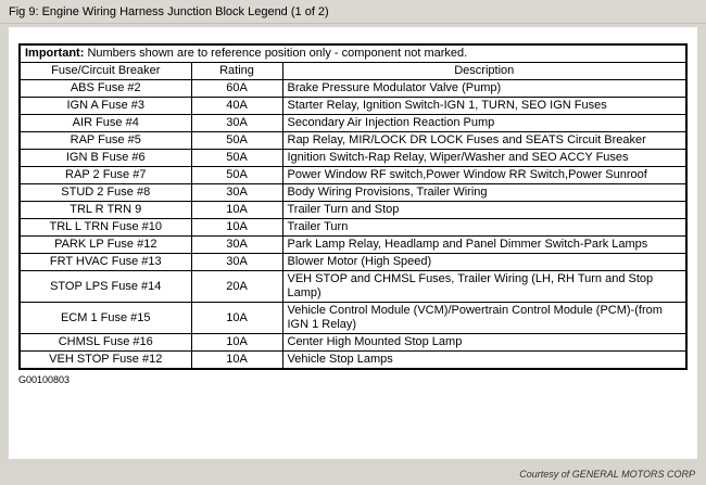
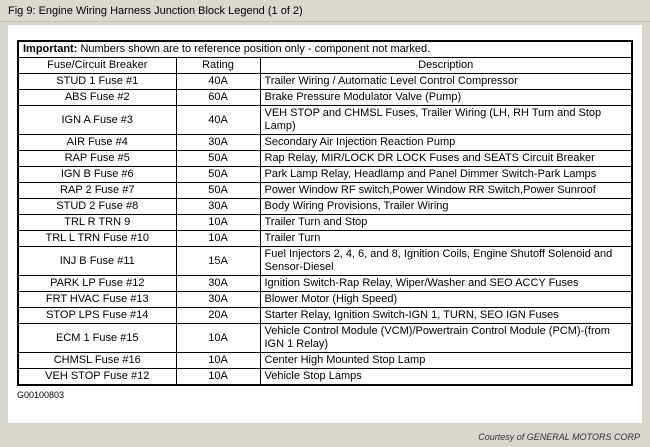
  Fig 9: Engine Wiring Harness Junction Block Legend (1 of 2)
  Important: Numbers shown are to reference position only - component not marked.
  Fuse/Circuit Breaker	Rating	Description
+ STUD 1 Fuse #1	40A	Trailer Wiring / Automatic Level Control Compressor
  ABS Fuse #2	60A	Brake Pressure Modulator Valve (Pump)
- IGN A Fuse #3	40A	Starter Relay, Ignition Switch-IGN 1, TURN, SEO IGN Fuses
+ IGN A Fuse #3	40A	VEH STOP and CHMSL Fuses, Trailer Wiring (LH, RH Turn and Stop Lamp)
  AIR Fuse #4	30A	Secondary Air Injection Reaction Pump
  RAP Fuse #5	50A	Rap Relay, MIR/LOCK DR LOCK Fuses and SEATS Circuit Breaker
- IGN B Fuse #6	50A	Ignition Switch-Rap Relay, Wiper/Washer and SEO ACCY Fuses
+ IGN B Fuse #6	50A	Park Lamp Relay, Headlamp and Panel Dimmer Switch-Park Lamps
  RAP 2 Fuse #7	50A	Power Window RF switch,Power Window RR Switch,Power Sunroof
  STUD 2 Fuse #8	30A	Body Wiring Provisions, Trailer Wiring
  TRL R TRN 9	10A	Trailer Turn and Stop
  TRL L TRN Fuse #10	10A	Trailer Turn
+ INJ B Fuse #11	15A	Fuel Injectors 2, 4, 6, and 8, Ignition Coils, Engine Shutoff Solenoid and Sensor-Diesel
- PARK LP Fuse #12	30A	Park Lamp Relay, Headlamp and Panel Dimmer Switch-Park Lamps
+ PARK LP Fuse #12	30A	Ignition Switch-Rap Relay, Wiper/Washer and SEO ACCY Fuses
  FRT HVAC Fuse #13	30A	Blower Motor (High Speed)
- STOP LPS Fuse #14	20A	VEH STOP and CHMSL Fuses, Trailer Wiring (LH, RH Turn and Stop Lamp)
+ STOP LPS Fuse #14	20A	Starter Relay, Ignition Switch-IGN 1, TURN, SEO IGN Fuses
  ECM 1 Fuse #15	10A	Vehicle Control Module (VCM)/Powertrain Control Module (PCM)-(from IGN 1 Relay)
  CHMSL Fuse #16	10A	Center High Mounted Stop Lamp
  VEH STOP Fuse #12	10A	Vehicle Stop Lamps
  G00100803
  Courtesy of GENERAL MOTORS CORP
